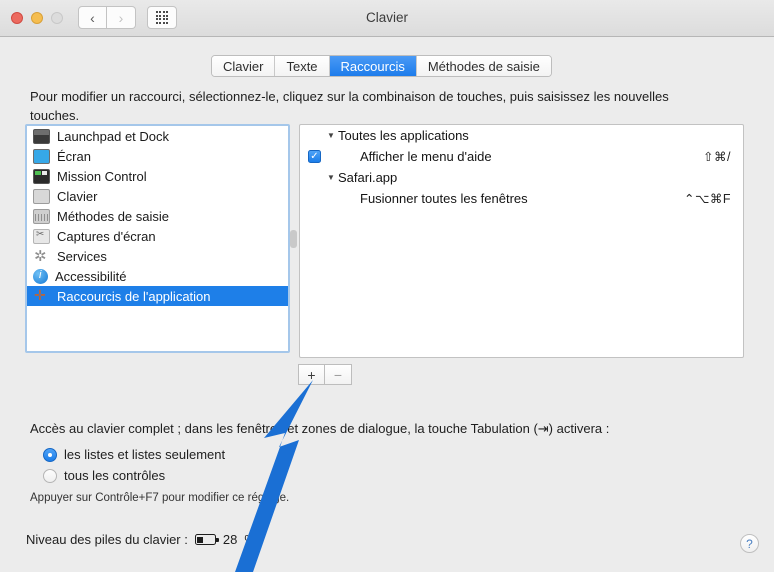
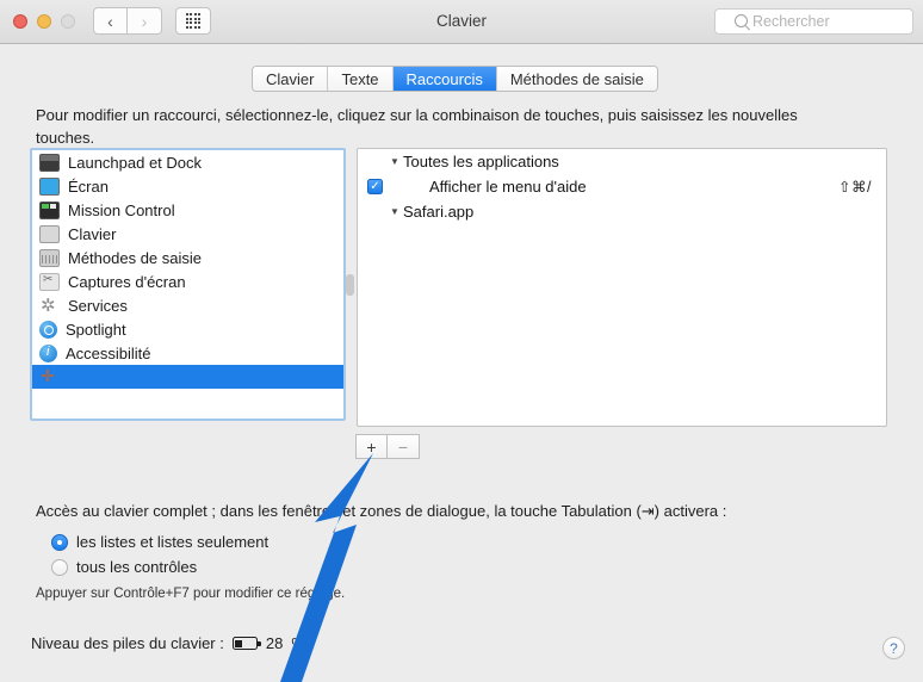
  ‹
  ›
  Clavier
+ Rechercher
  Clavier
  Texte
  Raccourcis
  Méthodes de saisie
  Pour modifier un raccourci, sélectionnez-le, cliquez sur la combinaison de touches, puis saisissez les nouvelles touches.
  Launchpad et Dock
  Écran
  Mission Control
  Clavier
  Méthodes de saisie
  Captures d'écran
  Services
+ Spotlight
  Accessibilité
- Raccourcis de l'application
  ▼
  Toutes les applications
  ✓
  Afficher le menu d'aide
  ⇧⌘/
  ▼
  Safari.app
- Fusionner toutes les fenêtres
- ⌃⌥⌘F
  +
  −
  Accès au clavier complet ; dans les fenêtr et zones de dialogue, la touche Tabulation (⇥) activera :
  les listes et listes seulement
  tous les contrôles
  Appuyer sur Contrôle+F7 pour modifier ce rége.
  Niveau des piles du clavier :
  28
  ?
